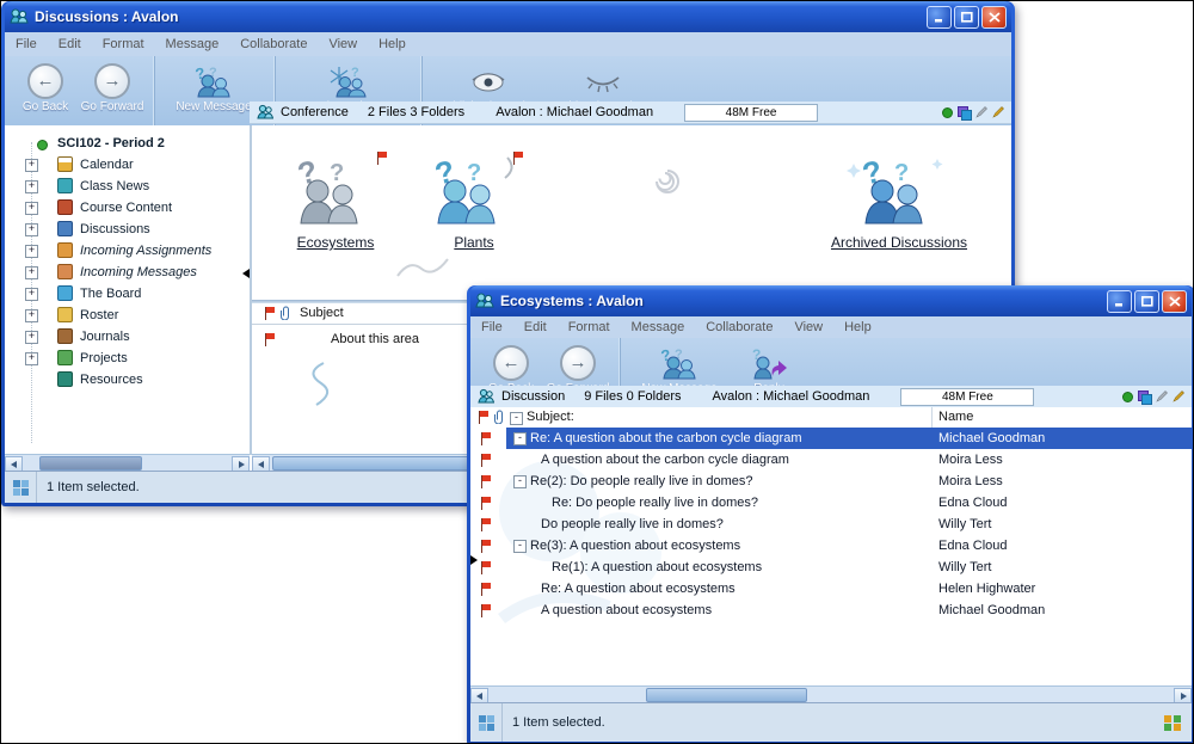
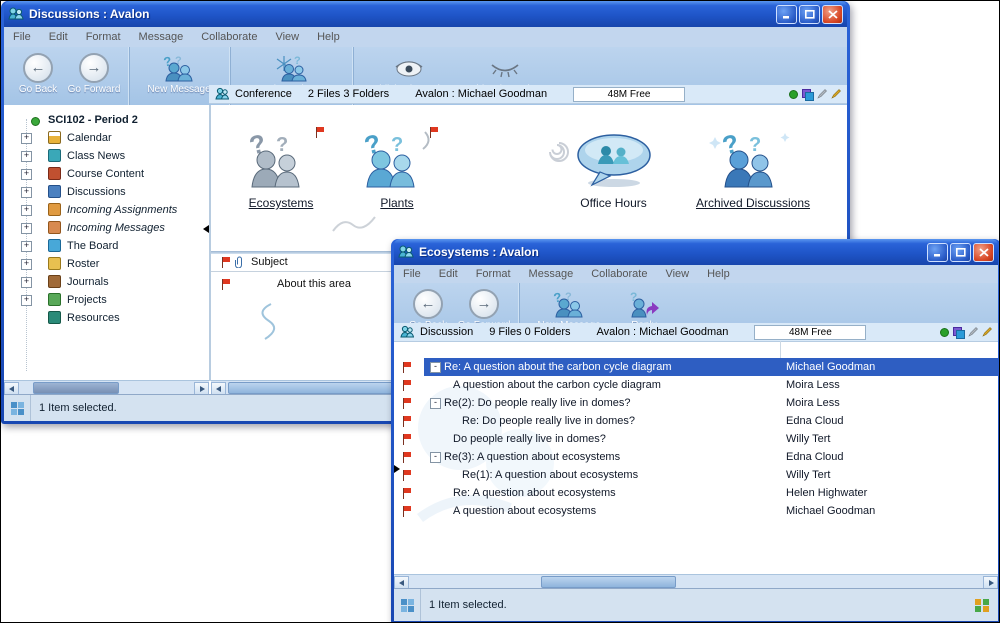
  Discussions : Avalon
  File
  Edit
  Format
  Message
  Collaborate
  View
  Help
  ←
  Go Back
  →
  Go Forward
  ?
  New Message
  ?
  Conference
  2 Files 3 Folders
  Avalon : Michael Goodman
  48M Free
  SCI102 - Period 2
  Calendar
  Class News
  Course Content
  Discussions
  Incoming Assignments
  Incoming Messages
  The Board
  Roster
  Journals
  Projects
  Resources
  ?
  Ecosystems
  ?
  Plants
+ Office Hours
  ?
  Archived Discussions
  Subject
  About this area
  1 Item selected.
  Ecosystems : Avalon
  File
  Edit
  Format
  Message
  Collaborate
  View
  Help
  ←
  →
  ?
  ?
  Discussion
  9 Files 0 Folders
  Avalon : Michael Goodman
  48M Free
- Subject:
- Name
  Re: A question about the carbon cycle diagram
  Michael Goodman
  A question about the carbon cycle diagram
  Moira Less
  Re(2): Do people really live in domes?
  Moira Less
  Re: Do people really live in domes?
  Edna Cloud
  Do people really live in domes?
  Willy Tert
  Re(3): A question about ecosystems
  Edna Cloud
  Re(1): A question about ecosystems
  Willy Tert
  Re: A question about ecosystems
  Helen Highwater
  A question about ecosystems
  Michael Goodman
  1 Item selected.
